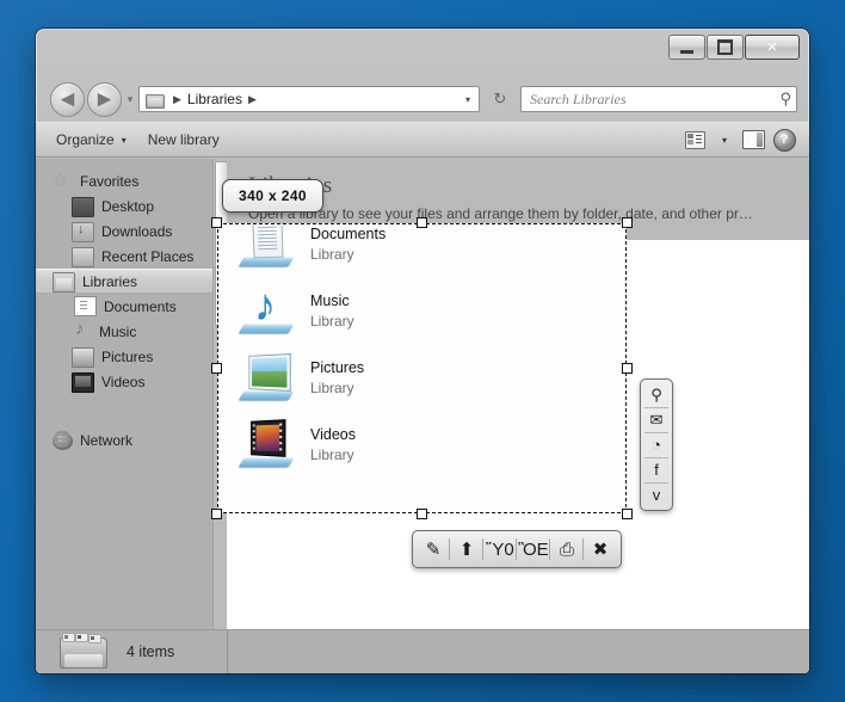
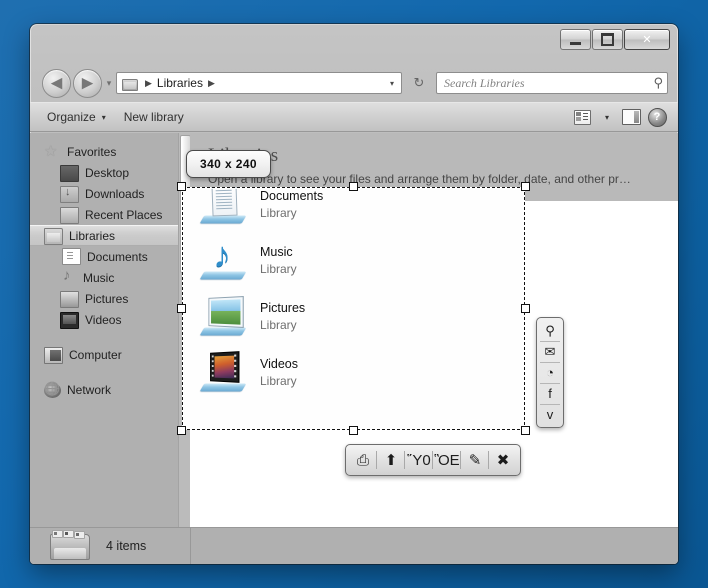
  ✕
  ◀
  ▶
  ▾
  ▶
  Libraries
  ▶
  ▾
  ↻
  Search Libraries
  ⚲
  Organize
  ▾
  New library
  ▾
  ?
  Favorites
  Desktop
  Downloads
  Recent Places
  Libraries
  Documents
  Music
  Pictures
  Videos
+ Computer
  Network
  Open a library to see your files and arrange them by folder, date, and other pr…
  4 items
  Documents
  Library
  ♪
  Music
  Library
  Pictures
  Library
  Videos
  Library
  340 x 240
- ✎
+ ⎙
  ⬆
  Ὕ0
  ὋE
- ⎙
+ ✎
  ✖
  ⚲
  ✉
  ◔
  f
  ᴠ
